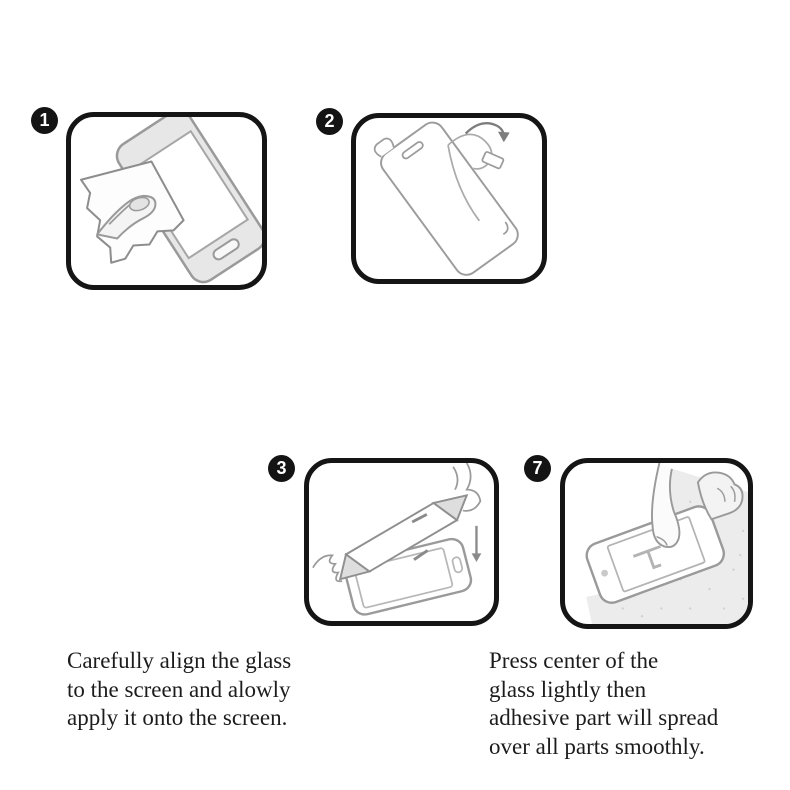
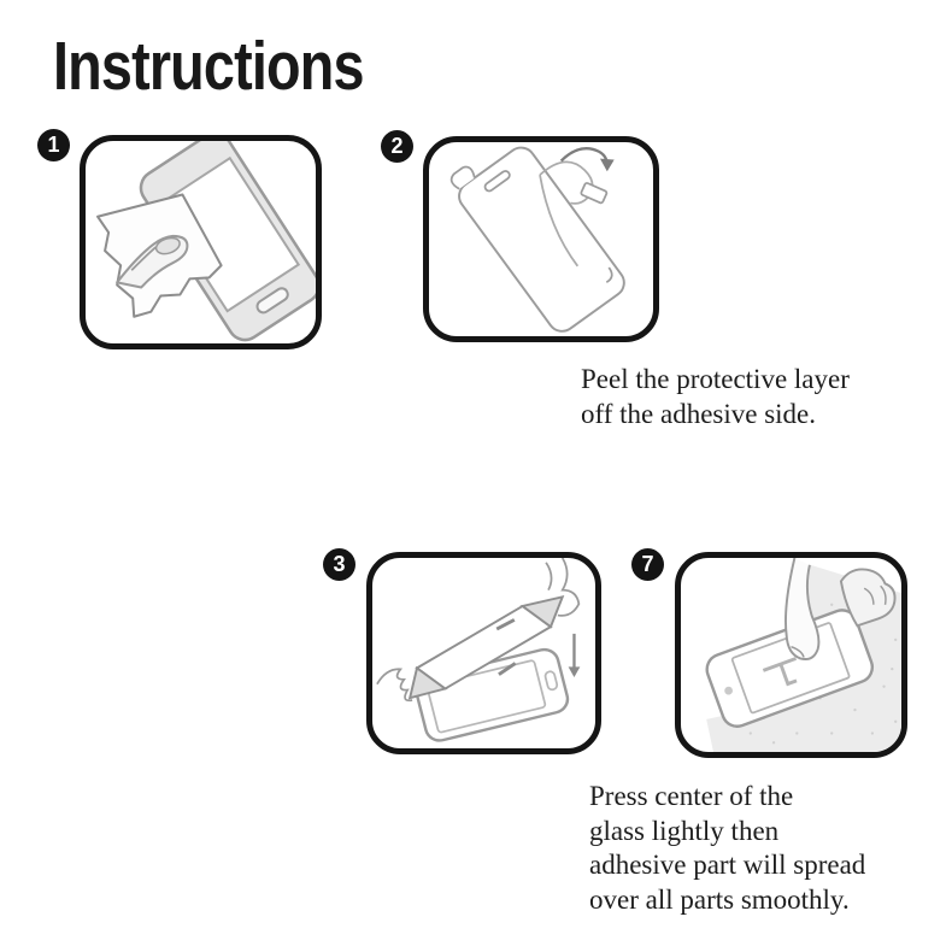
+ Instructions
  1
  2
+ Peel the protective layer
+ off the adhesive side.
  3
  7
- Carefully align the glass
- to the screen and alowly
- apply it onto the screen.
  Press center of the
  glass lightly then
  adhesive part will spread
  over all parts smoothly.
